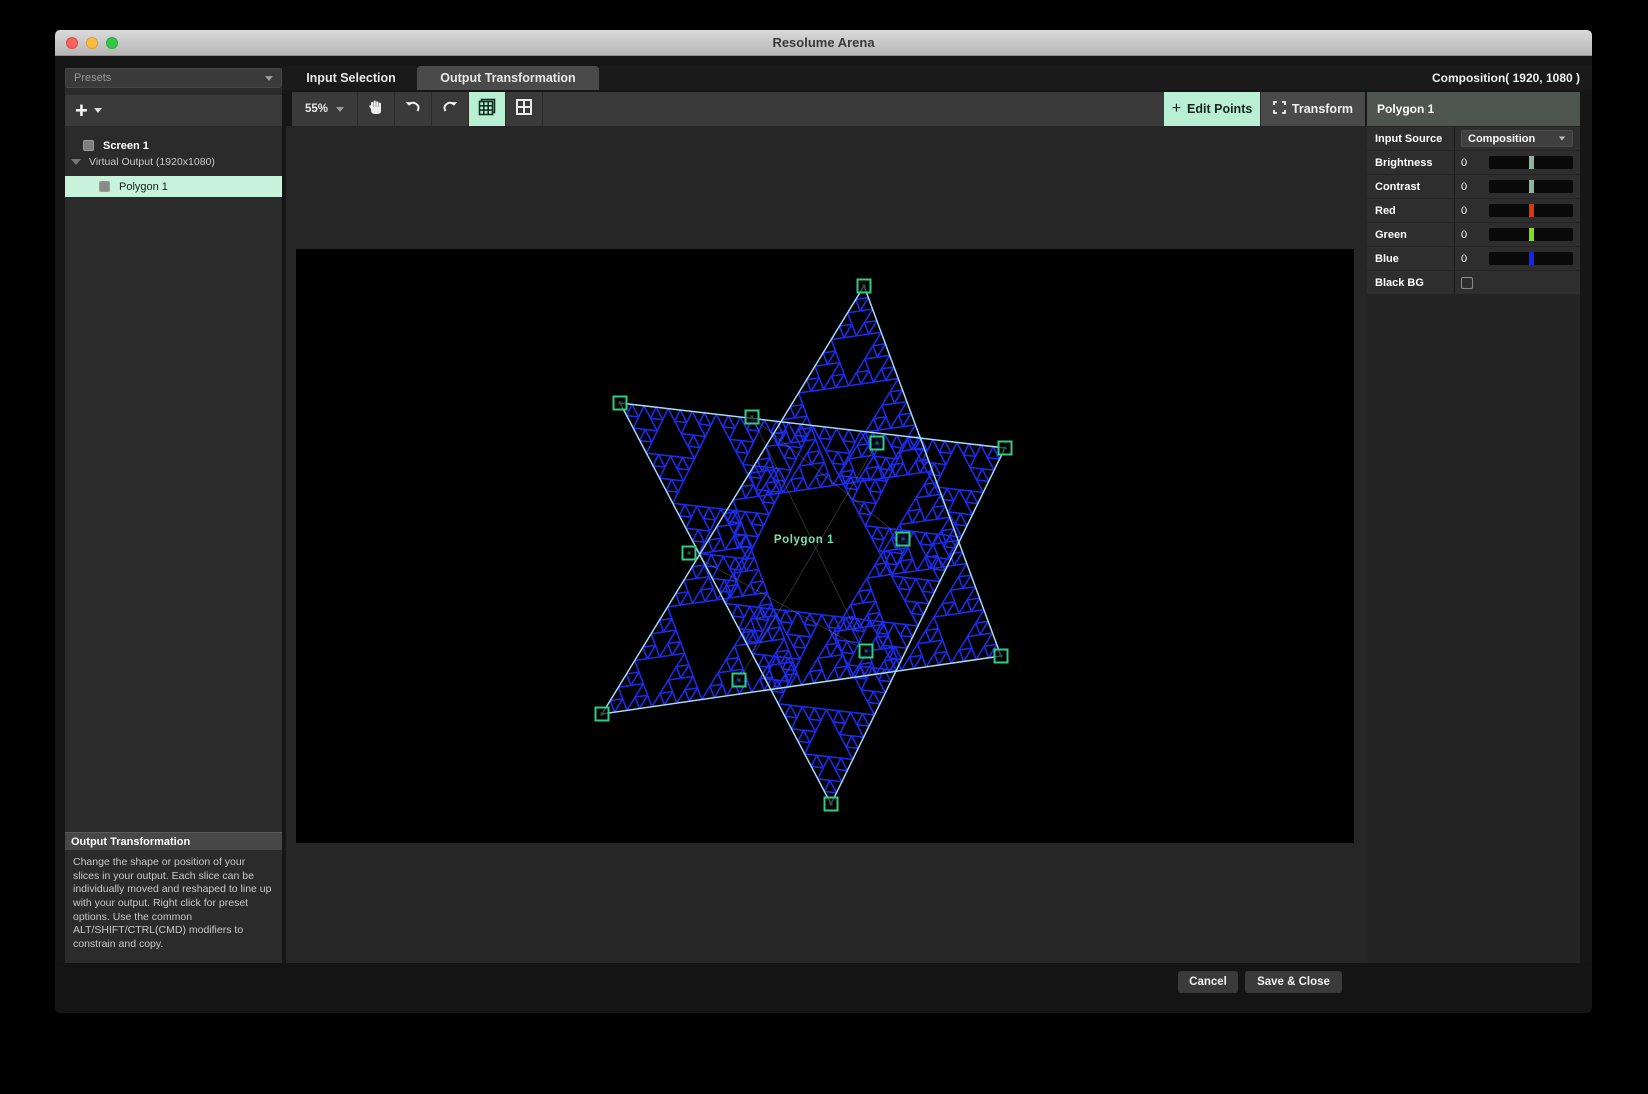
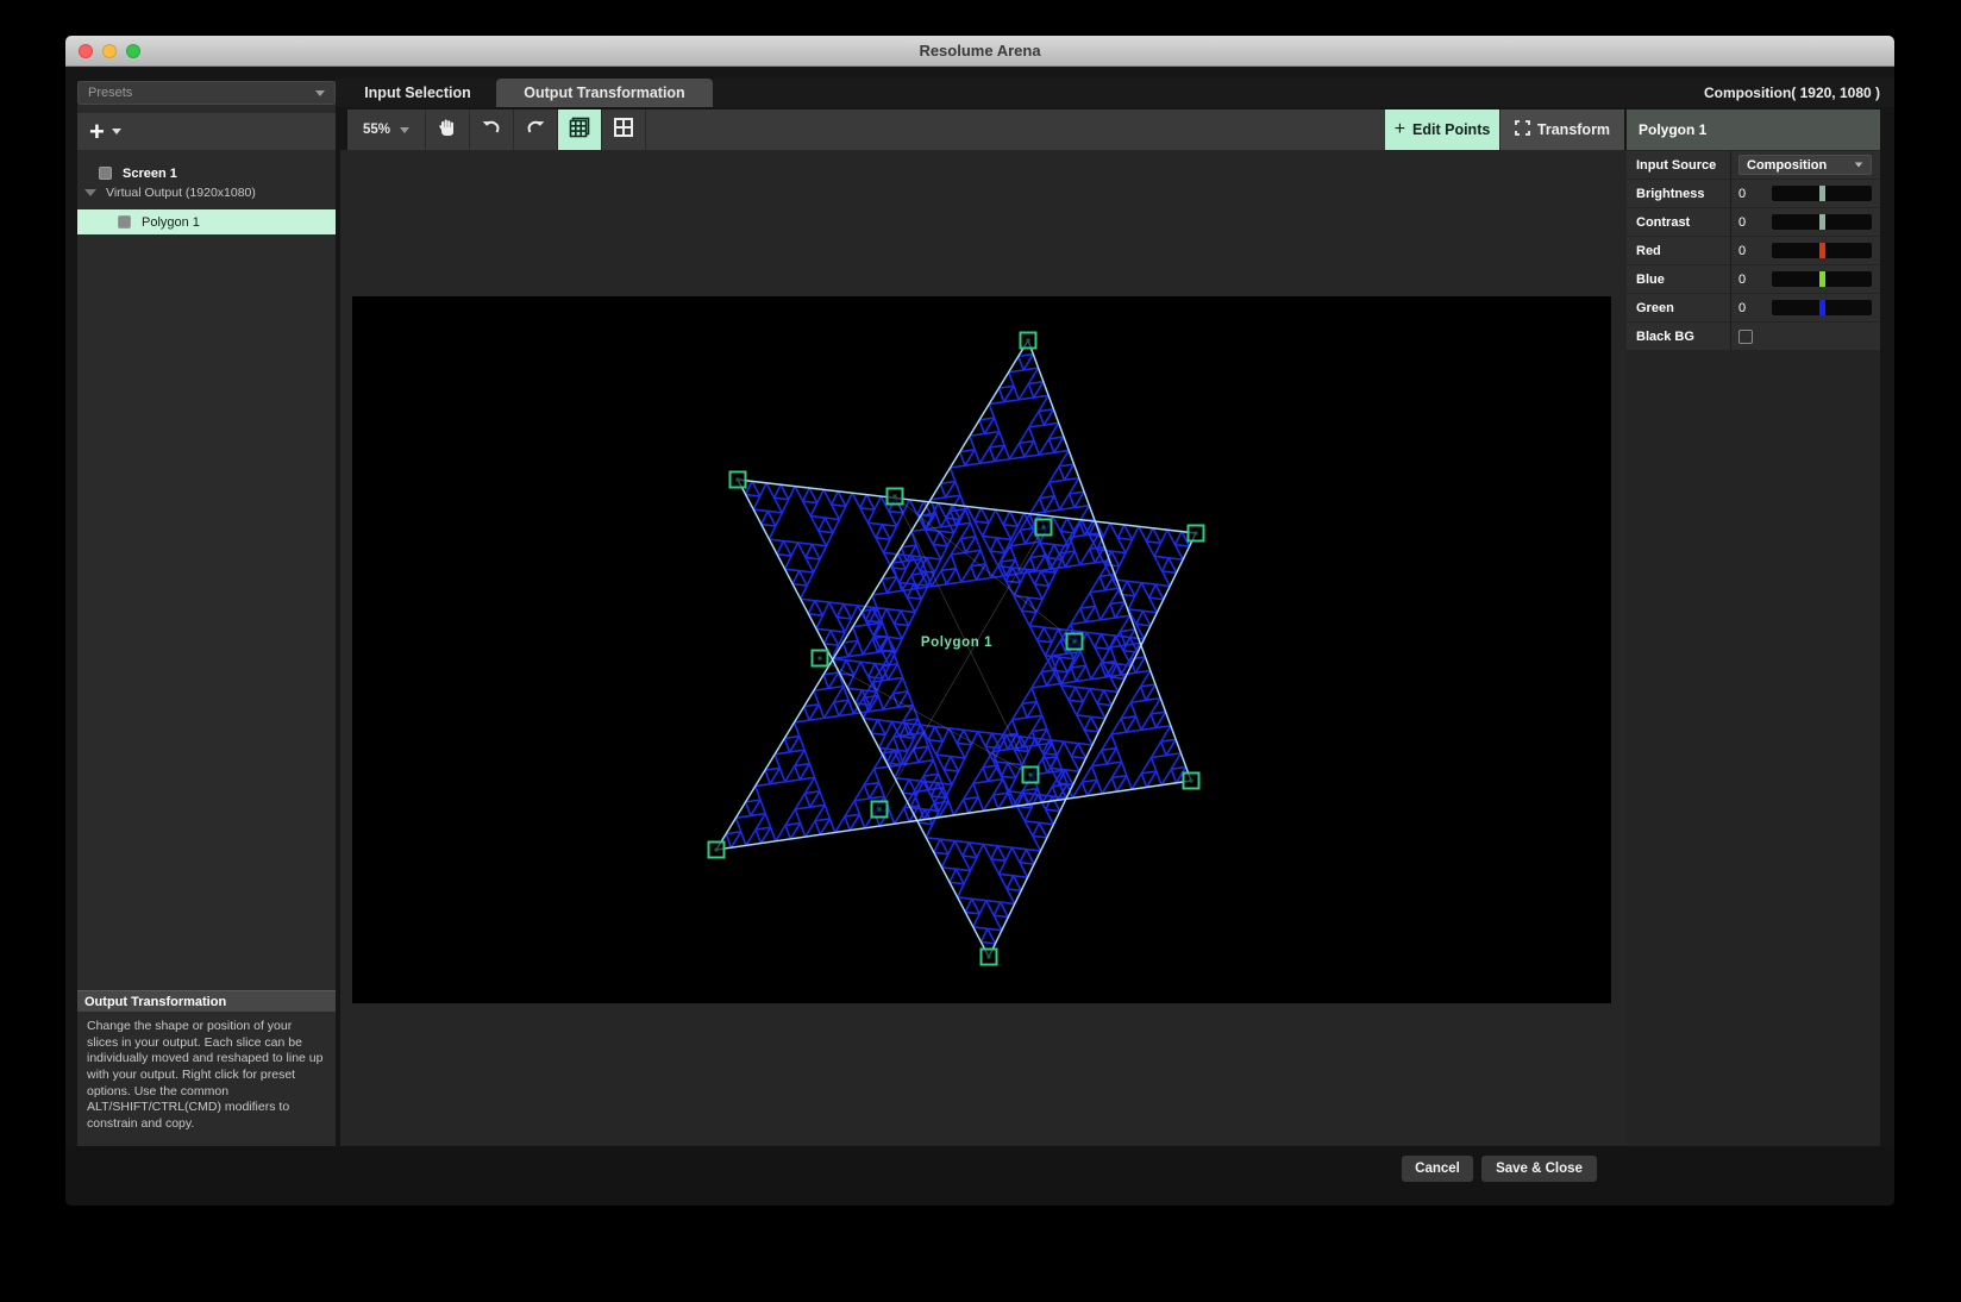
  Resolume Arena
  Presets
  +
  Screen 1
  Virtual Output (1920x1080)
  Polygon 1
  Output Transformation
  Change the shape or position of your slices in your output. Each slice can be individually moved and reshaped to line up with your output. Right click for preset options. Use the common ALT/SHIFT/CTRL(CMD) modifiers to constrain and copy.
  Input Selection
  Output Transformation
  Composition( 1920, 1080 )
  55%
  +
  Edit Points
  Transform
  Polygon 1
  Polygon 1
  Input Source
  Composition
  Brightness
  0
  Contrast
  0
  Red
  0
- Green
+ Blue
  0
- Blue
+ Green
  0
  Black BG
  Cancel
  Save & Close
